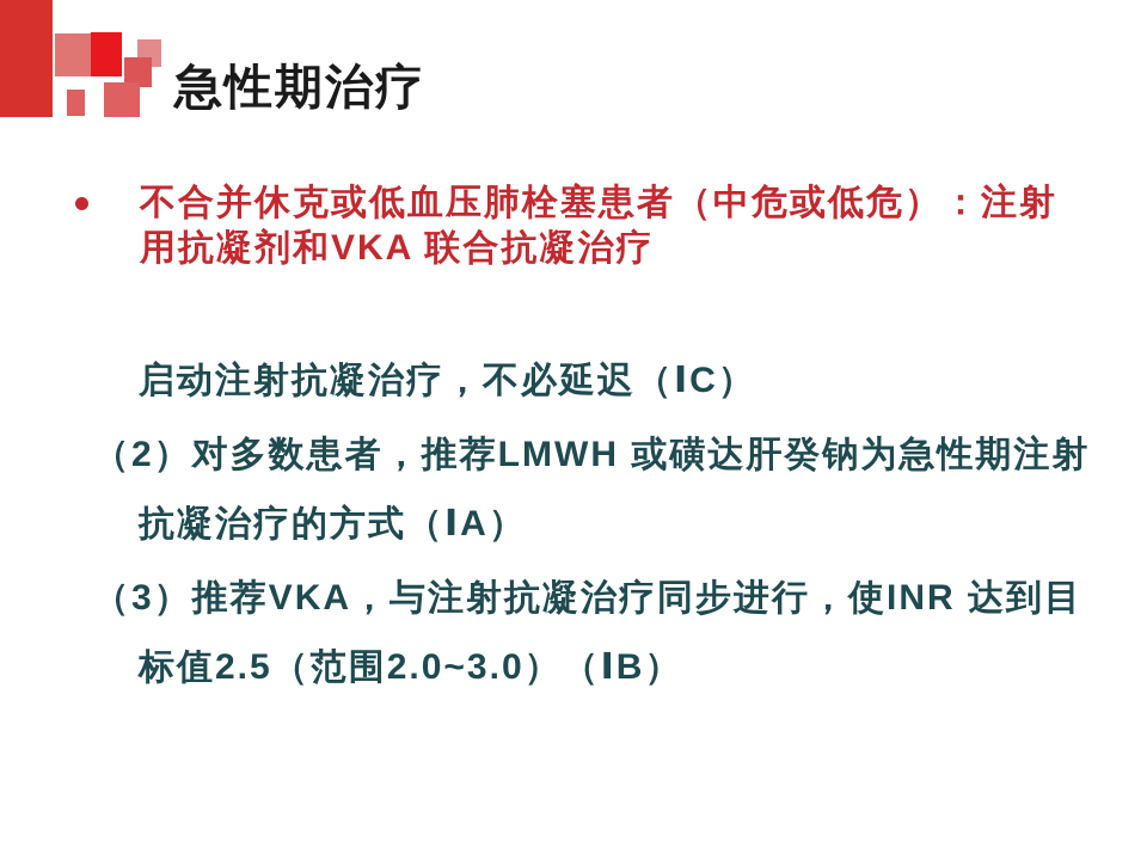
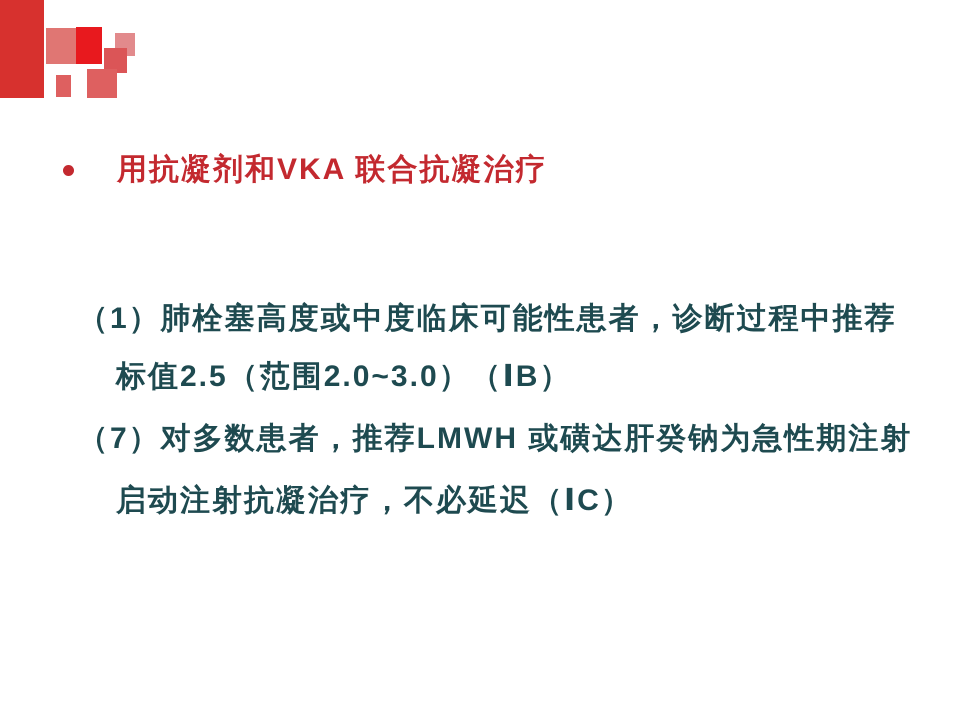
- 急性期治疗
- 不合并休克或低血压肺栓塞患者（中危或低危）：注射
  用抗凝剂和VKA 联合抗凝治疗
+ （1）肺栓塞高度或中度临床可能性患者，诊断过程中推荐
- 启动注射抗凝治疗，不必延迟（ⅠC）
+ 标值2.5（范围2.0~3.0）（ⅠB）
- （2）对多数患者，推荐LMWH 或磺达肝癸钠为急性期注射
+ （7）对多数患者，推荐LMWH 或磺达肝癸钠为急性期注射
- 抗凝治疗的方式（ⅠA）
- （3）推荐VKA，与注射抗凝治疗同步进行，使INR 达到目
- 标值2.5（范围2.0~3.0）（ⅠB）
+ 启动注射抗凝治疗，不必延迟（ⅠC）
